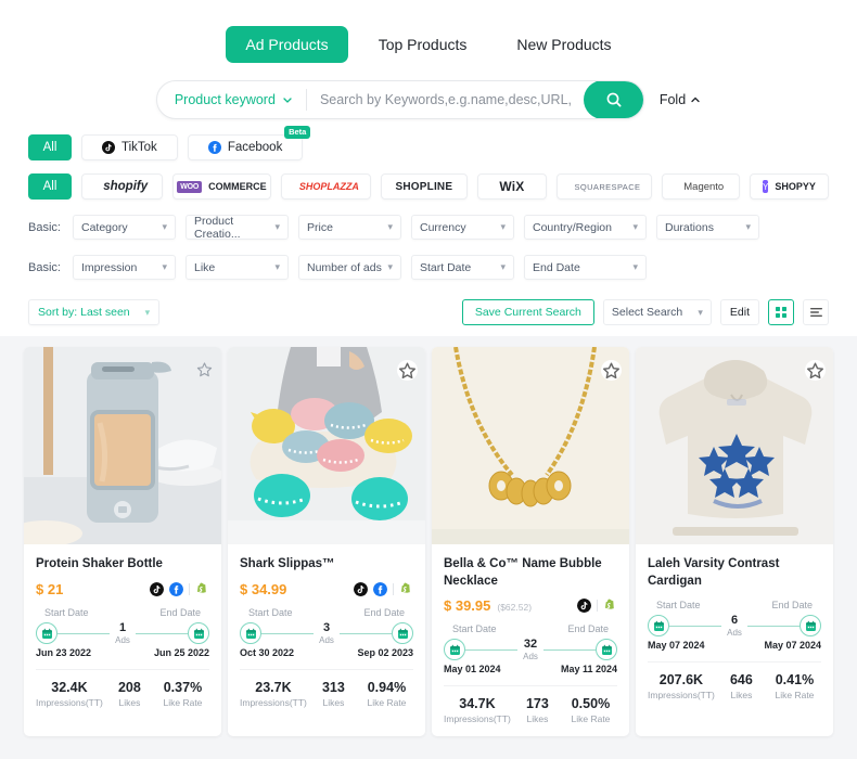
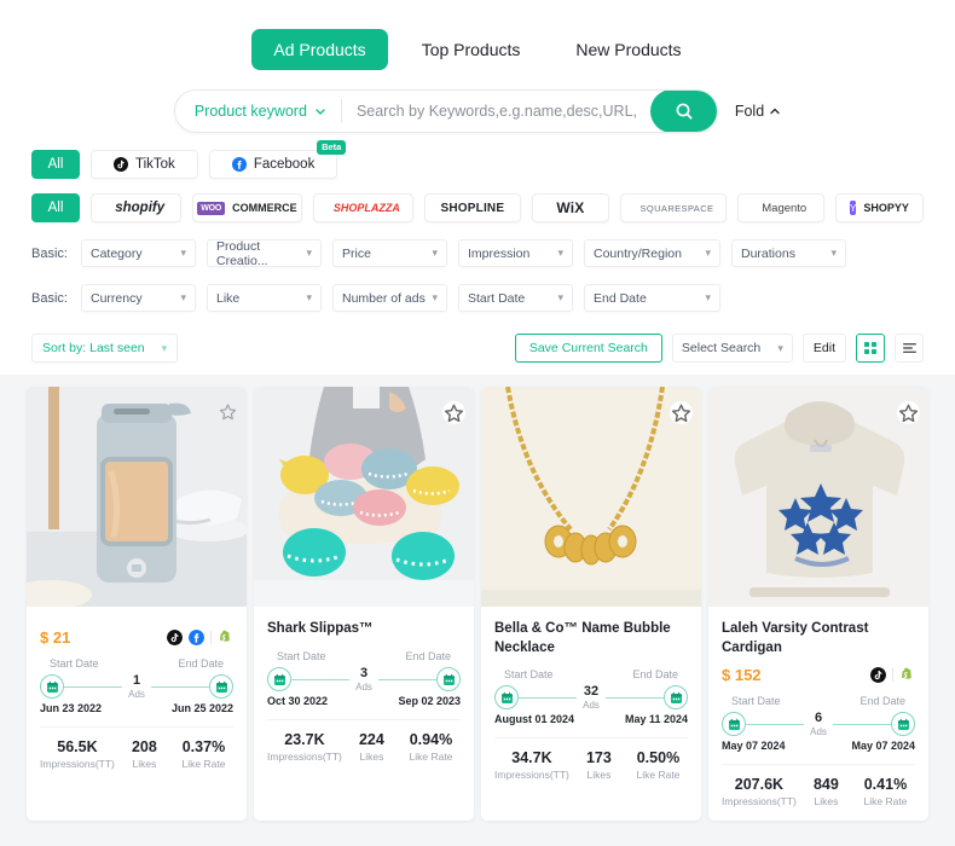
  Ad Products
  Top Products
  New Products
  Product keyword
  Search by Keywords,e.g.name,desc,URL,
  Fold
  All
  TikTok
  Beta
  Facebook
  All
  shopify
  COMMERCE
  SHOPLAZZA
  SHOPLINE
  WiX
  SQUARESPACE
  Magento
  Y
  SHOPYY
  Basic:
  Category
  ▾
  Product Creatio...
  ▾
  Price
  ▾
- Currency
+ Impression
  ▾
  Country/Region
  ▾
  Durations
  ▾
  Basic:
- Impression
+ Currency
  ▾
  Like
  ▾
  Number of ads
  ▾
  Start Date
  ▾
  End Date
  ▾
  Sort by: Last seen
  ▾
  Save Current Search
  Select Search
  ▾
  Edit
- Protein Shaker Bottle
  $ 21
  Start Date
  End Date
  1
  Ads
  Jun 23 2022
  Jun 25 2022
- 32.4K
+ 56.5K
  Impressions(TT)
  208
  Likes
  0.37%
  Like Rate
  Shark Slippas™
- $ 34.99
  Start Date
  End Date
  3
  Ads
  Oct 30 2022
  Sep 02 2023
  23.7K
  Impressions(TT)
- 313
+ 224
  Likes
  0.94%
  Like Rate
  Bella & Co™ Name Bubble Necklace
- $ 39.95
- ($62.52)
  Start Date
  End Date
  32
  Ads
- May 01 2024
+ August 01 2024
  May 11 2024
  34.7K
  Impressions(TT)
  173
  Likes
  0.50%
  Like Rate
  Laleh Varsity Contrast Cardigan
+ $ 152
  Start Date
  End Date
  6
  Ads
  May 07 2024
  May 07 2024
  207.6K
  Impressions(TT)
- 646
+ 849
  Likes
  0.41%
  Like Rate
